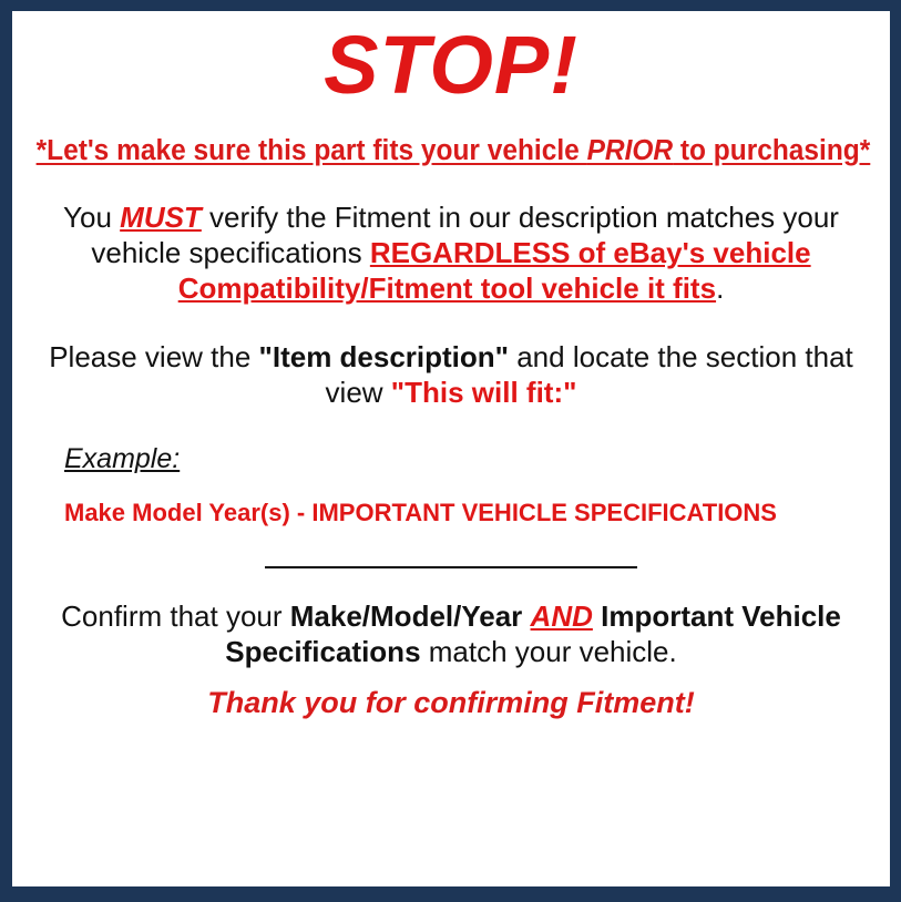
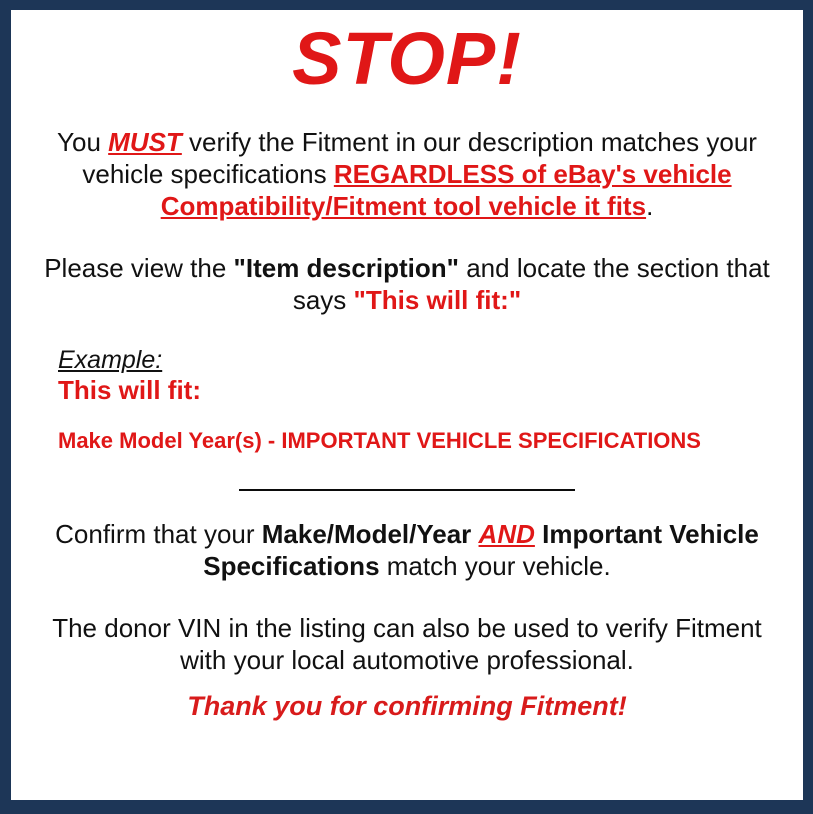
  STOP!
- *Let's make sure this part fits your vehicle PRIOR to purchasing*
  You MUST verify the Fitment in our description matches your vehicle specifications REGARDLESS of eBay's vehicle Compatibility/Fitment tool vehicle it fits.
- Please view the "Item description" and locate the section that view "This will fit:"
+ Please view the "Item description" and locate the section that says "This will fit:"
  Example:
+ This will fit:
  Make Model Year(s) - IMPORTANT VEHICLE SPECIFICATIONS
  Confirm that your Make/Model/Year AND Important Vehicle Specifications match your vehicle.
+ The donor VIN in the listing can also be used to verify Fitment with your local automotive professional.
  Thank you for confirming Fitment!
